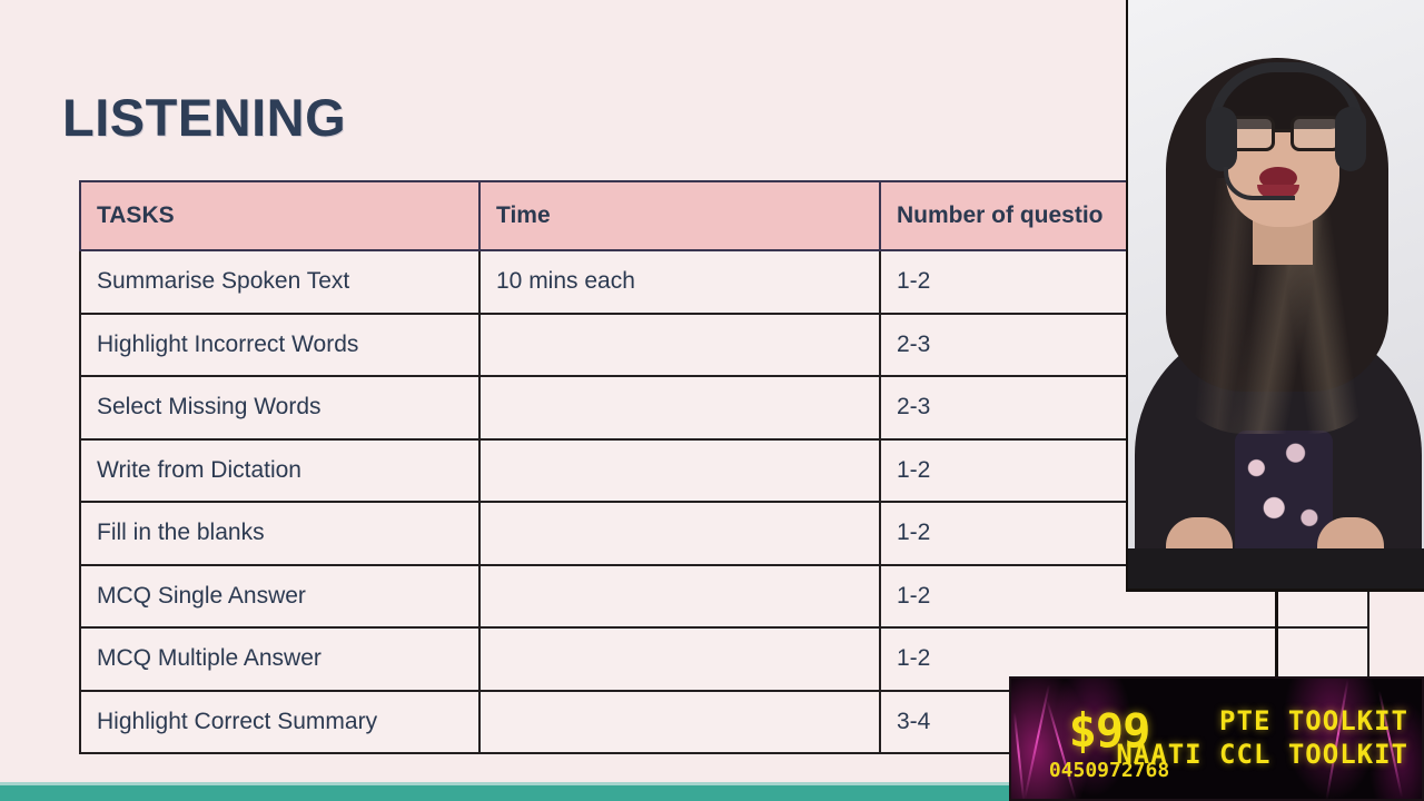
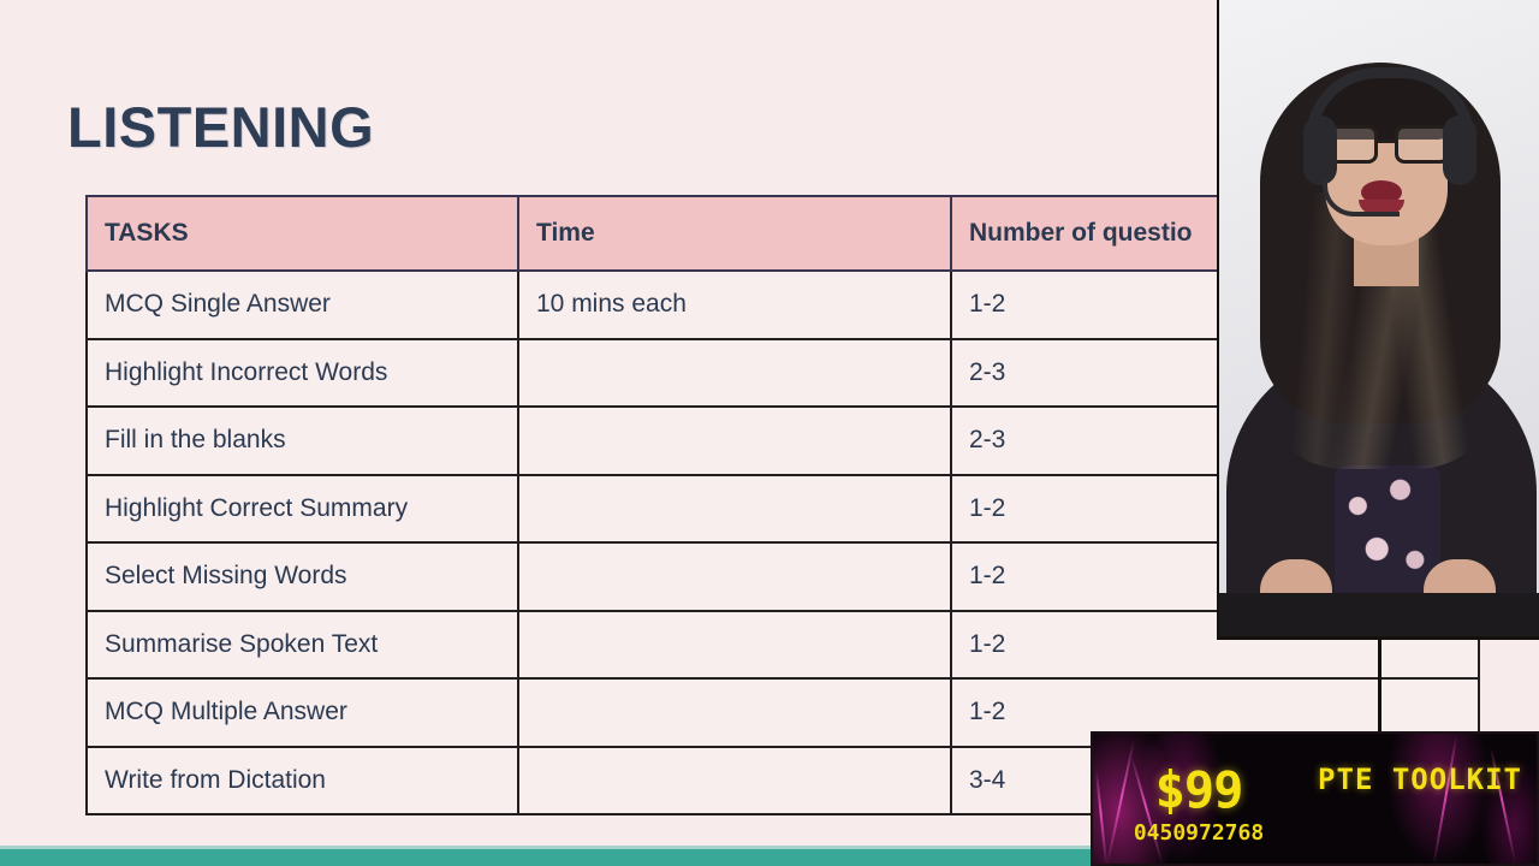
  LISTENING
  TASKS	Time	Number of questio
- Summarise Spoken Text	10 mins each	1-2
+ MCQ Single Answer	10 mins each	1-2
  Highlight Incorrect Words		2-3
- Select Missing Words		2-3
+ Fill in the blanks		2-3
- Write from Dictation		1-2
+ Highlight Correct Summary		1-2
- Fill in the blanks		1-2
+ Select Missing Words		1-2
- MCQ Single Answer		1-2
+ Summarise Spoken Text		1-2
  MCQ Multiple Answer		1-2
- Highlight Correct Summary		3-4
+ Write from Dictation		3-4
  $99
  0450972768
  PTE TOOLKIT
- NAATI CCL TOOLKIT
